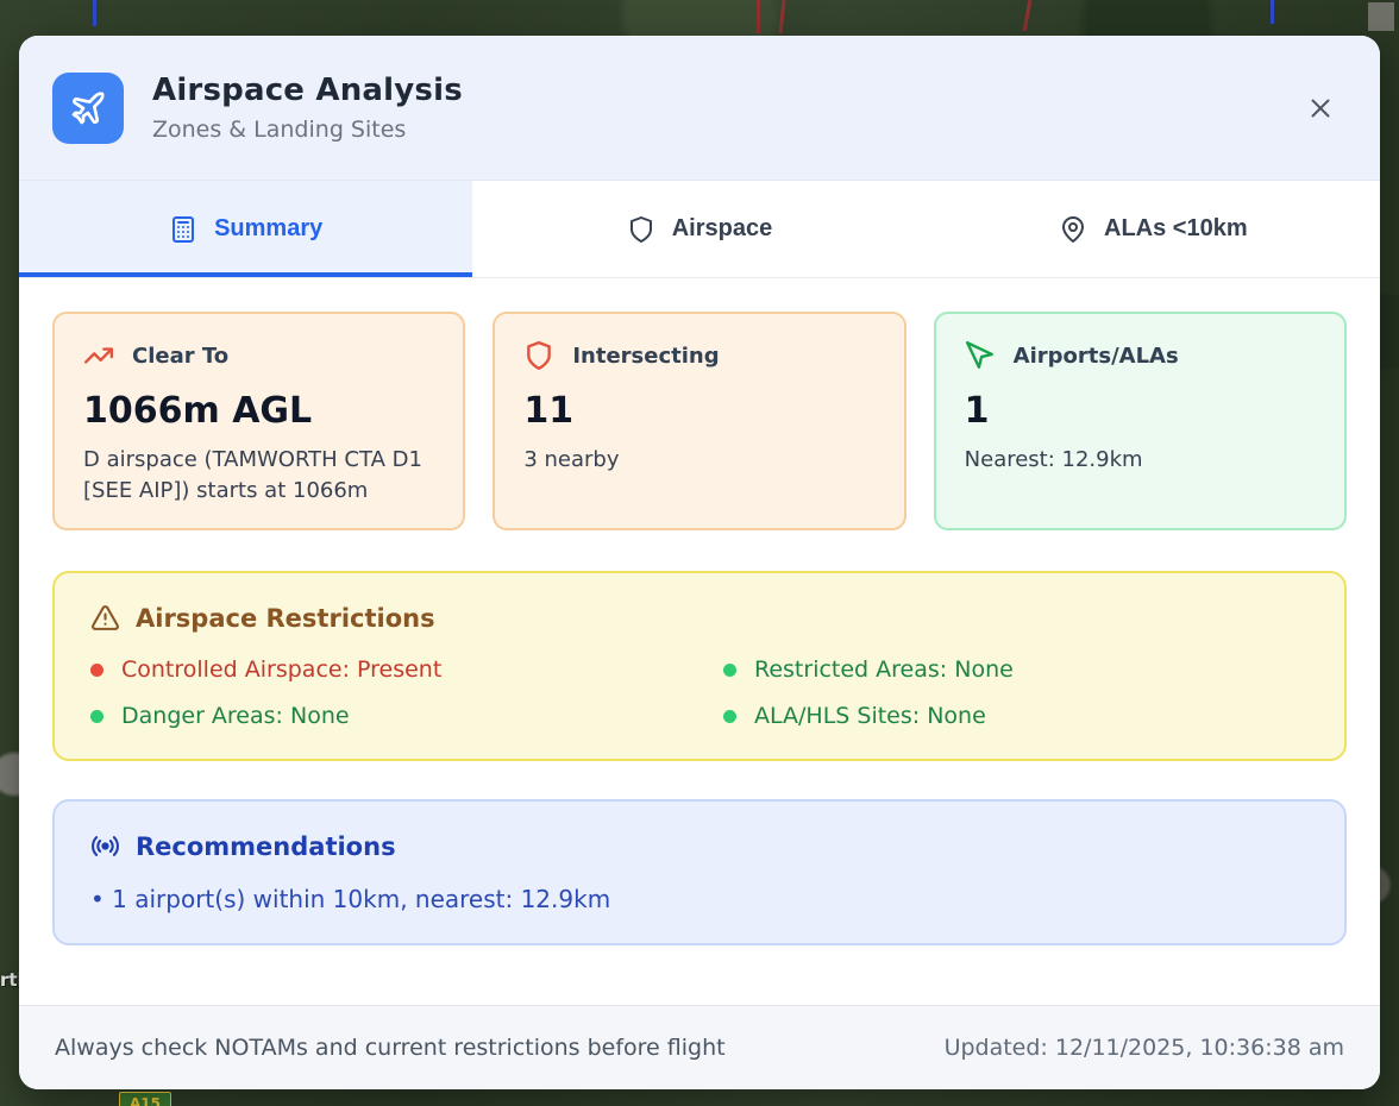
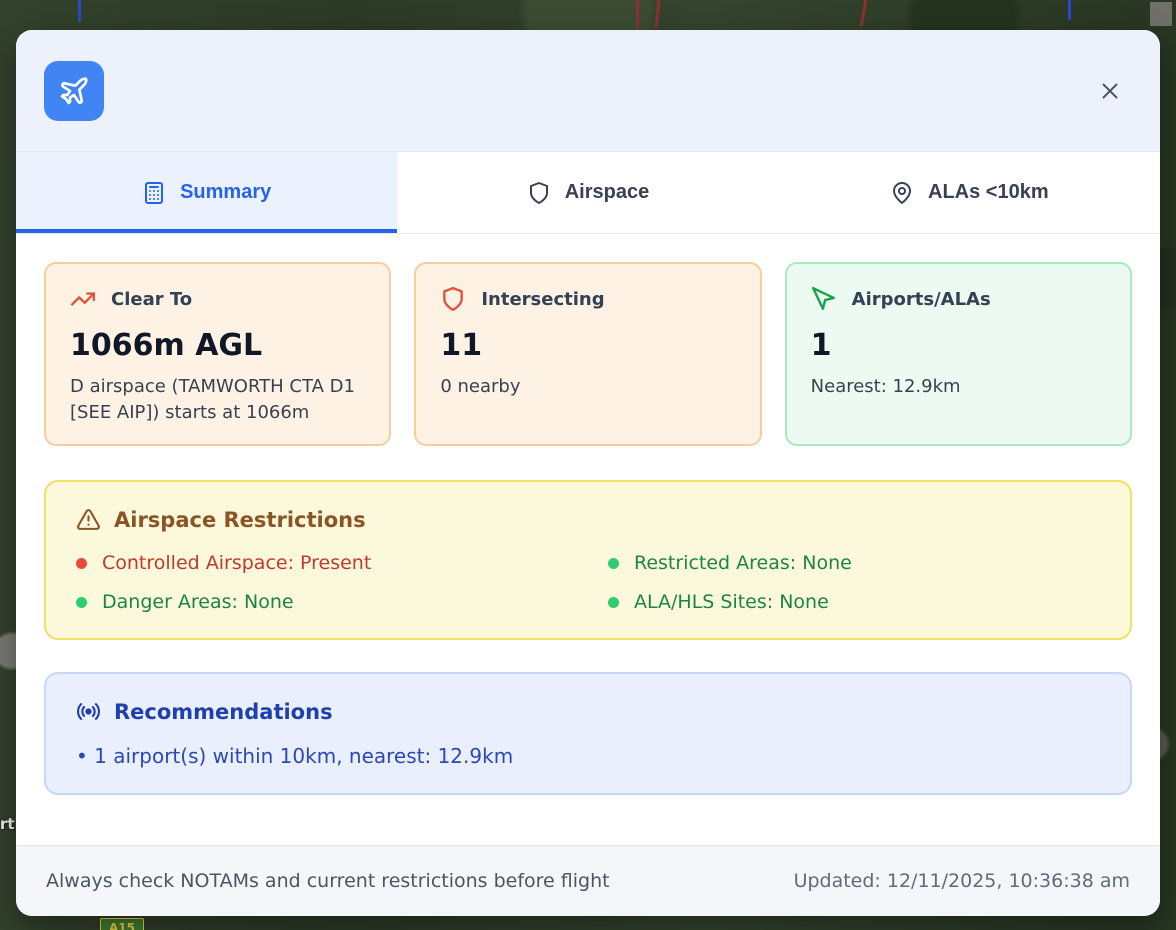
  A15
- Airspace Analysis
- Zones & Landing Sites
  Summary
  Airspace
  ALAs <10km
  Clear To
  1066m AGL
  D airspace (TAMWORTH CTA D1 [SEE AIP]) starts at 1066m
  Intersecting
  11
- 3 nearby
+ 0 nearby
  Airports/ALAs
  1
  Nearest: 12.9km
  Airspace Restrictions
  Controlled Airspace: Present
  Restricted Areas: None
  Danger Areas: None
  ALA/HLS Sites: None
  Recommendations
  1 airport(s) within 10km, nearest: 12.9km
  Always check NOTAMs and current restrictions before flight
  Updated: 12/11/2025, 10:36:38 am
